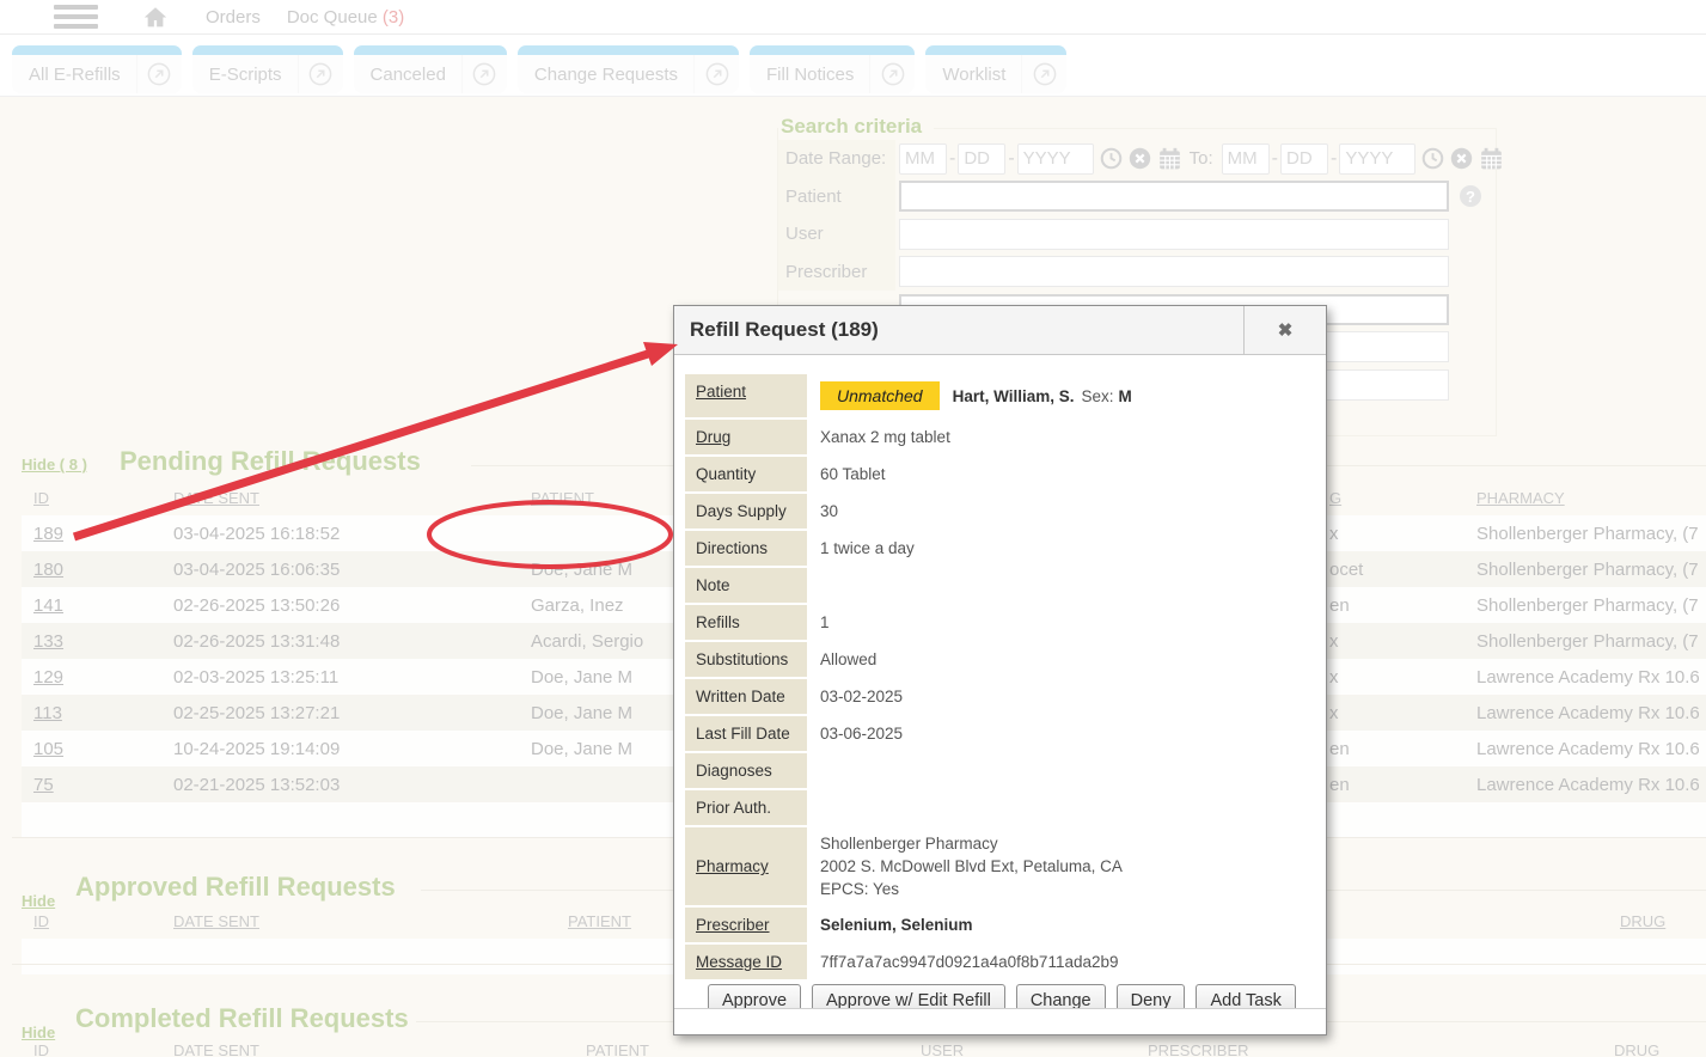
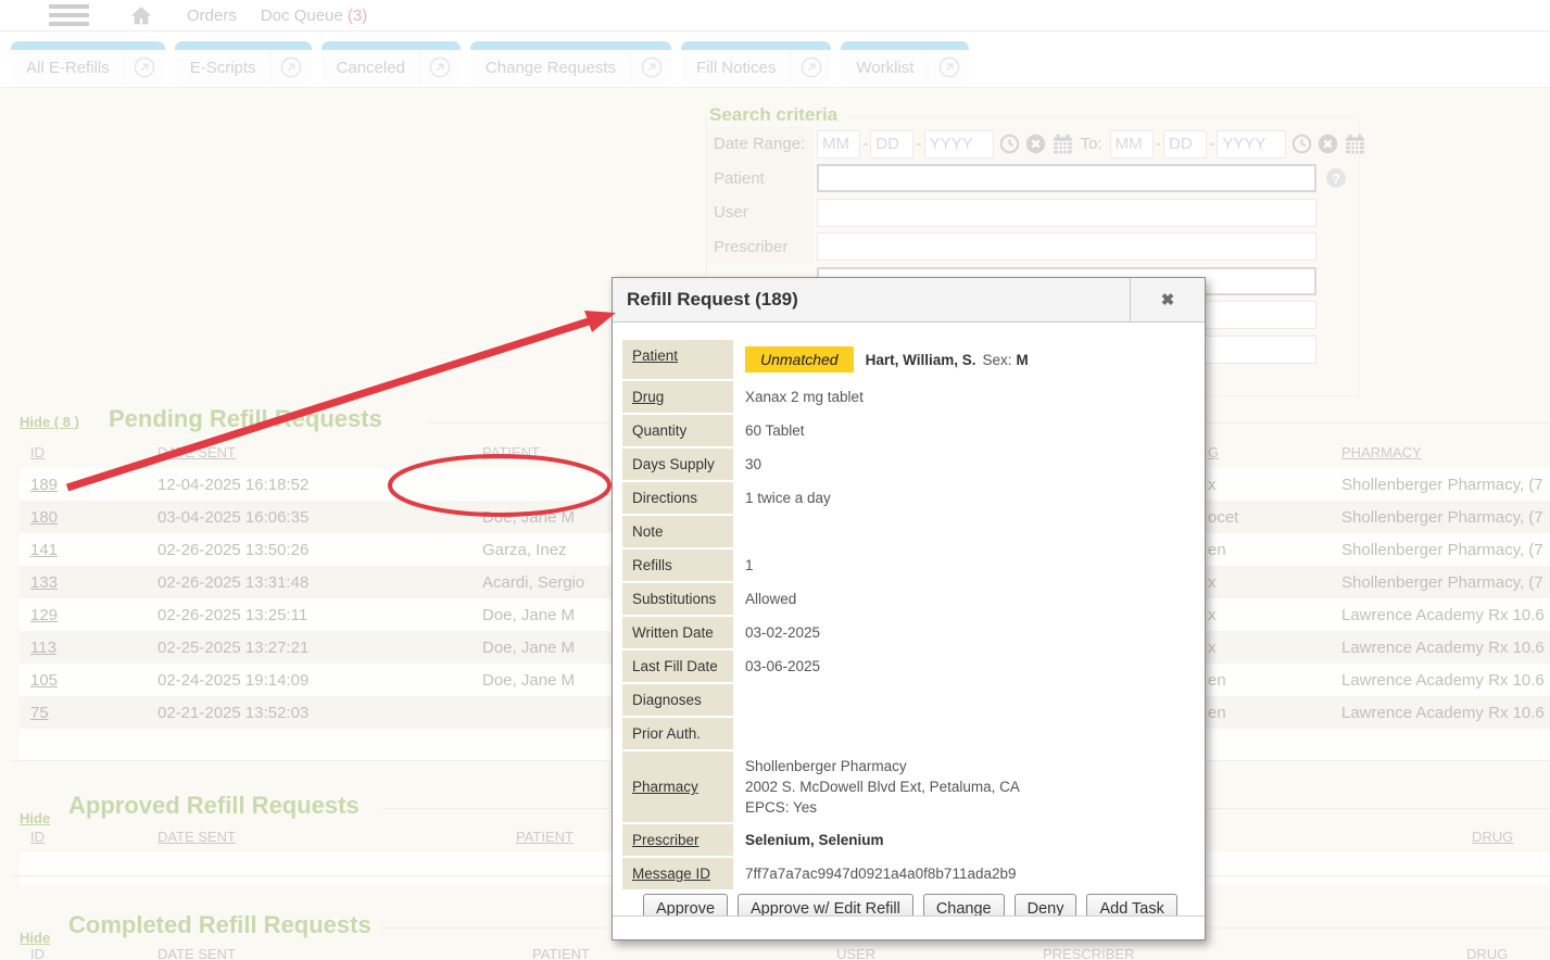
  Orders
  Doc Queue (3)
  All E-Refills
  E-Scripts
  Canceled
  Change Requests
  Fill Notices
  Worklist
  Search criteria
  Date Range:
  MM
  -
  DD
  -
  YYYY
  To:
  MM
  -
  DD
  -
  YYYY
  Patient
  ?
  User
  Prescriber
  Hide ( 8 )
  Pending Refillequests
  ID	D SENT	PATIENT	G	PHARMACY
- 189	03-04-2025 16:18:52		x	Shollenberger Pharmacy, (7
+ 189	12-04-2025 16:18:52		x	Shollenberger Pharmacy, (7
  180	03-04-2025 16:06:35	Doe, Jane M	ocet	Shollenberger Pharmacy, (7
  141	02-26-2025 13:50:26	Garza, Inez	en	Shollenberger Pharmacy, (7
  133	02-26-2025 13:31:48	Acardi, Sergio	x	Shollenberger Pharmacy, (7
- 129	02-03-2025 13:25:11	Doe, Jane M	x	Lawrence Academy Rx 10.6
+ 129	02-26-2025 13:25:11	Doe, Jane M	x	Lawrence Academy Rx 10.6
  113	02-25-2025 13:27:21	Doe, Jane M	x	Lawrence Academy Rx 10.6
- 105	10-24-2025 19:14:09	Doe, Jane M	en	Lawrence Academy Rx 10.6
+ 105	02-24-2025 19:14:09	Doe, Jane M	en	Lawrence Academy Rx 10.6
  75	02-21-2025 13:52:03		en	Lawrence Academy Rx 10.6
  Hide
  Approved Refill Requests
  ID	DATE SENT	PATIENT	DRUG
  Hide
  Completed Refill Requests
  ID	DATE SENT	PATIENT	USER	PRESCRIBER	DRUG
  Refill Request (189)
  ✖
  Patient
  Unmatched
  Hart, William, S.
  Sex:
  M
  Drug
  Xanax 2 mg tablet
  Quantity
  60 Tablet
  Days Supply
  30
  Directions
  1 twice a day
  Note
  Refills
  1
  Substitutions
  Allowed
  Written Date
  03-02-2025
  Last Fill Date
  03-06-2025
  Diagnoses
  Prior Auth.
  Pharmacy
  Shollenberger Pharmacy
  2002 S. McDowell Blvd Ext, Petaluma, CA
  EPCS: Yes
  Prescriber
  Selenium, Selenium
  Message ID
  7ff7a7a7ac9947d0921a4a0f8b711ada2b9
  Approve
  Approve w/ Edit Refill
  Change
  Deny
  Add Task
